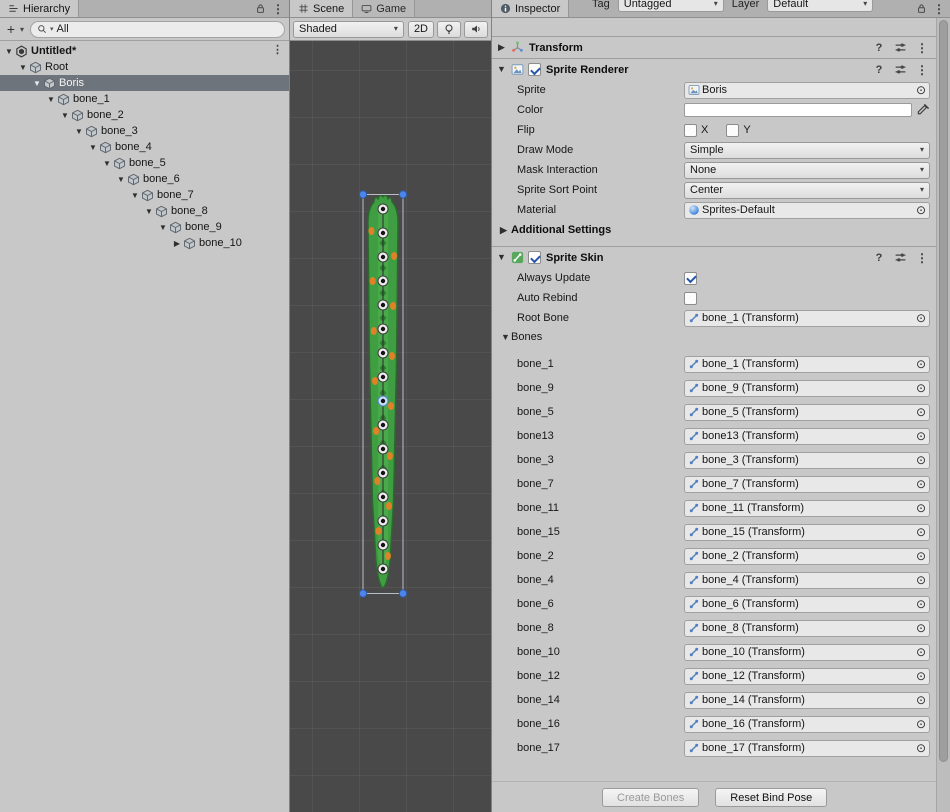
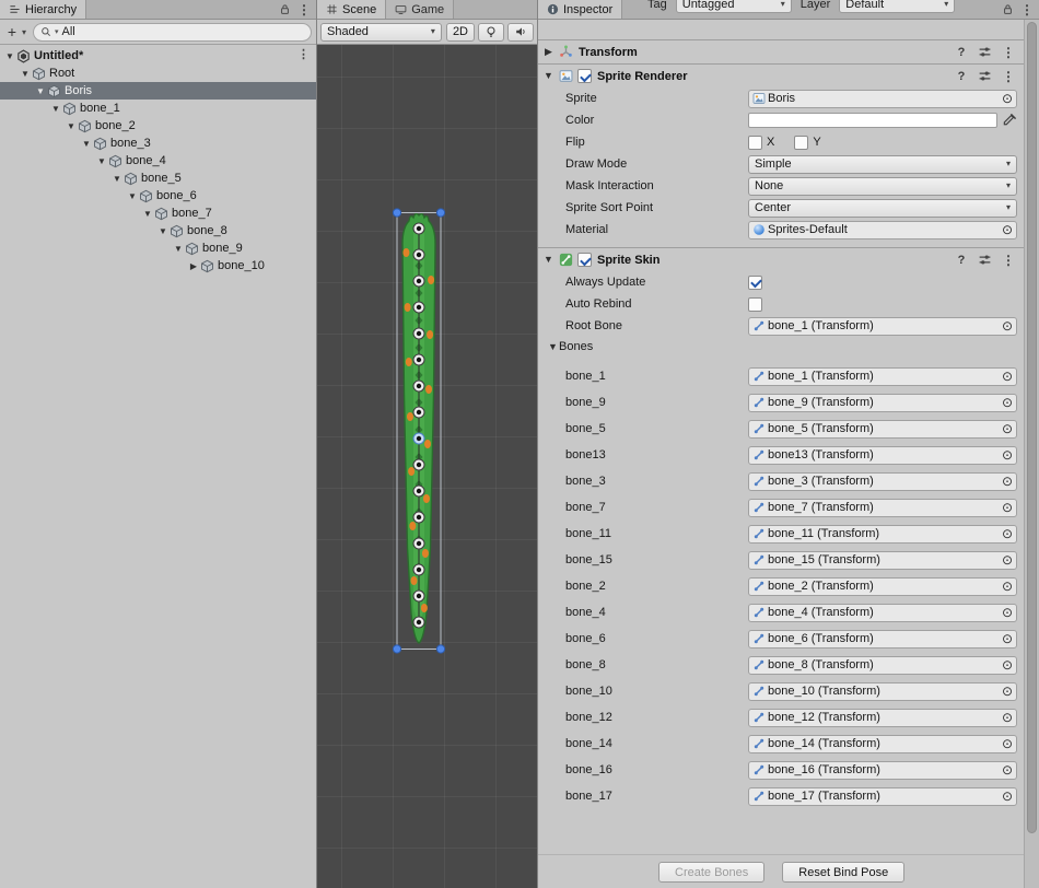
  Hierarchy
  ⋮
  +
  ▾
  All
  ▼
  Untitled*
  ⋮
  ▼
  Root
  ▼
  Boris
  ▼
  bone_1
  ▼
  bone_2
  ▼
  bone_3
  ▼
  bone_4
  ▼
  bone_5
  ▼
  bone_6
  ▼
  bone_7
  ▼
  bone_8
  ▼
  bone_9
  ▶
  bone_10
  Scene
  Game
  Shaded
  ▾
  2D
  Inspector
  Tag
  Untagged
  ▾
  Layer
  Default
  ▾
  ⋮
  Transform
  ⋮
  Sprite Renderer
  ⋮
  Sprite
  Boris
  ⊙
  Color
  Flip
  X
  Y
  Draw Mode
  Simple
  ▾
  Mask Interaction
  None
  ▾
  Sprite Sort Point
  Center
  ▾
  Material
  Sprites-Default
  ⊙
- Additional Settings
  Sprite Skin
  ⋮
  Always Update
  Auto Rebind
  Root Bone
  bone_1 (Transform)
  ⊙
  Bones
  bone_1
  bone_1 (Transform)
  ⊙
  bone_9
  bone_9 (Transform)
  ⊙
  bone_5
  bone_5 (Transform)
  ⊙
  bone13
  bone13 (Transform)
  ⊙
  bone_3
  bone_3 (Transform)
  ⊙
  bone_7
  bone_7 (Transform)
  ⊙
  bone_11
  bone_11 (Transform)
  ⊙
  bone_15
  bone_15 (Transform)
  ⊙
  bone_2
  bone_2 (Transform)
  ⊙
  bone_4
  bone_4 (Transform)
  ⊙
  bone_6
  bone_6 (Transform)
  ⊙
  bone_8
  bone_8 (Transform)
  ⊙
  bone_10
  bone_10 (Transform)
  ⊙
  bone_12
  bone_12 (Transform)
  ⊙
  bone_14
  bone_14 (Transform)
  ⊙
  bone_16
  bone_16 (Transform)
  ⊙
  bone_17
  bone_17 (Transform)
  ⊙
  Create Bones
  Reset Bind Pose
